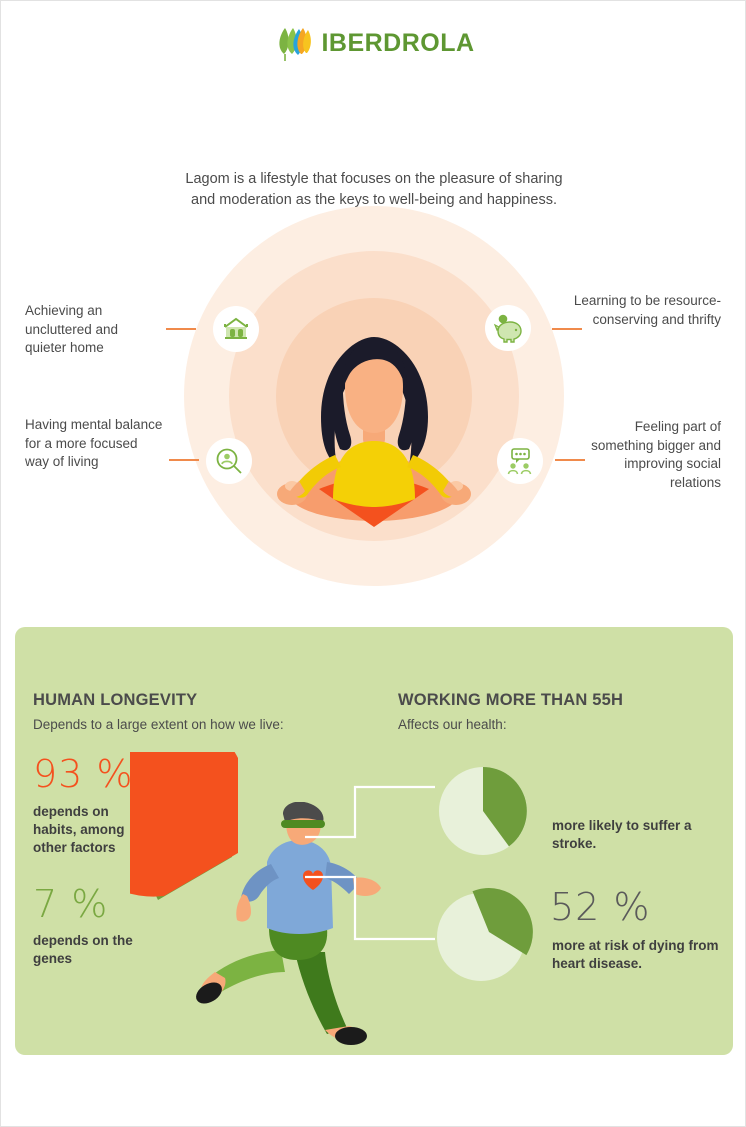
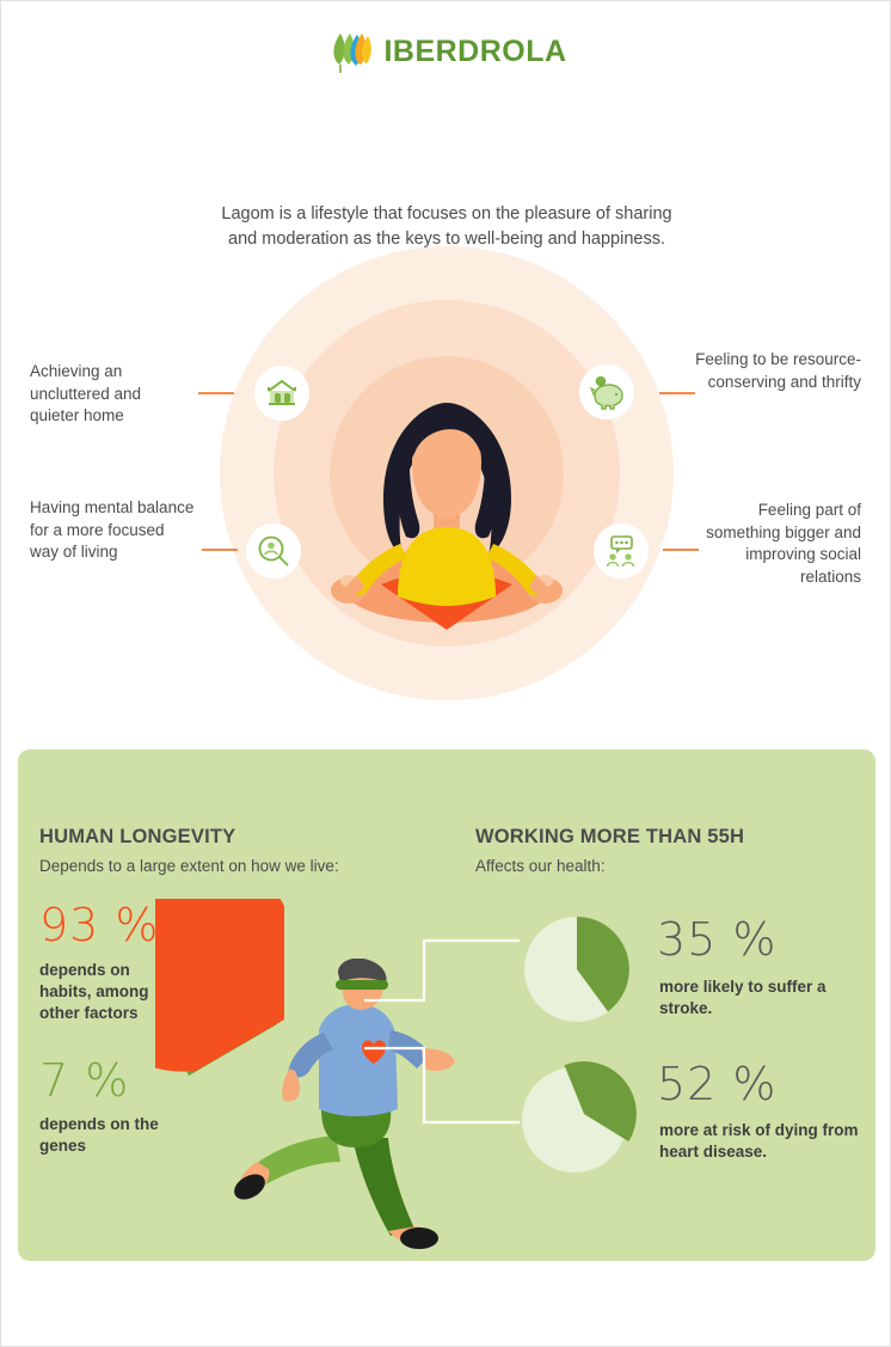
  IBERDROLA
  Lagom is a lifestyle that focuses on the pleasure of sharing and moderation as the keys to well-being and happiness.
  Achieving an uncluttered and quieter home
  Having mental balance for a more focused way of living
- Learning to be resource-conserving and thrifty
+ Feeling to be resource-conserving and thrifty
  Feeling part of something bigger and improving social relations
  HUMAN LONGEVITY
  Depends to a large extent on how we live:
  93 %
  depends on habits, among other factors
  7 %
  depends on the genes
  WORKING MORE THAN 55H
  Affects our health:
+ 35 %
  more likely to suffer a stroke.
  52 %
  more at risk of dying from heart disease.
